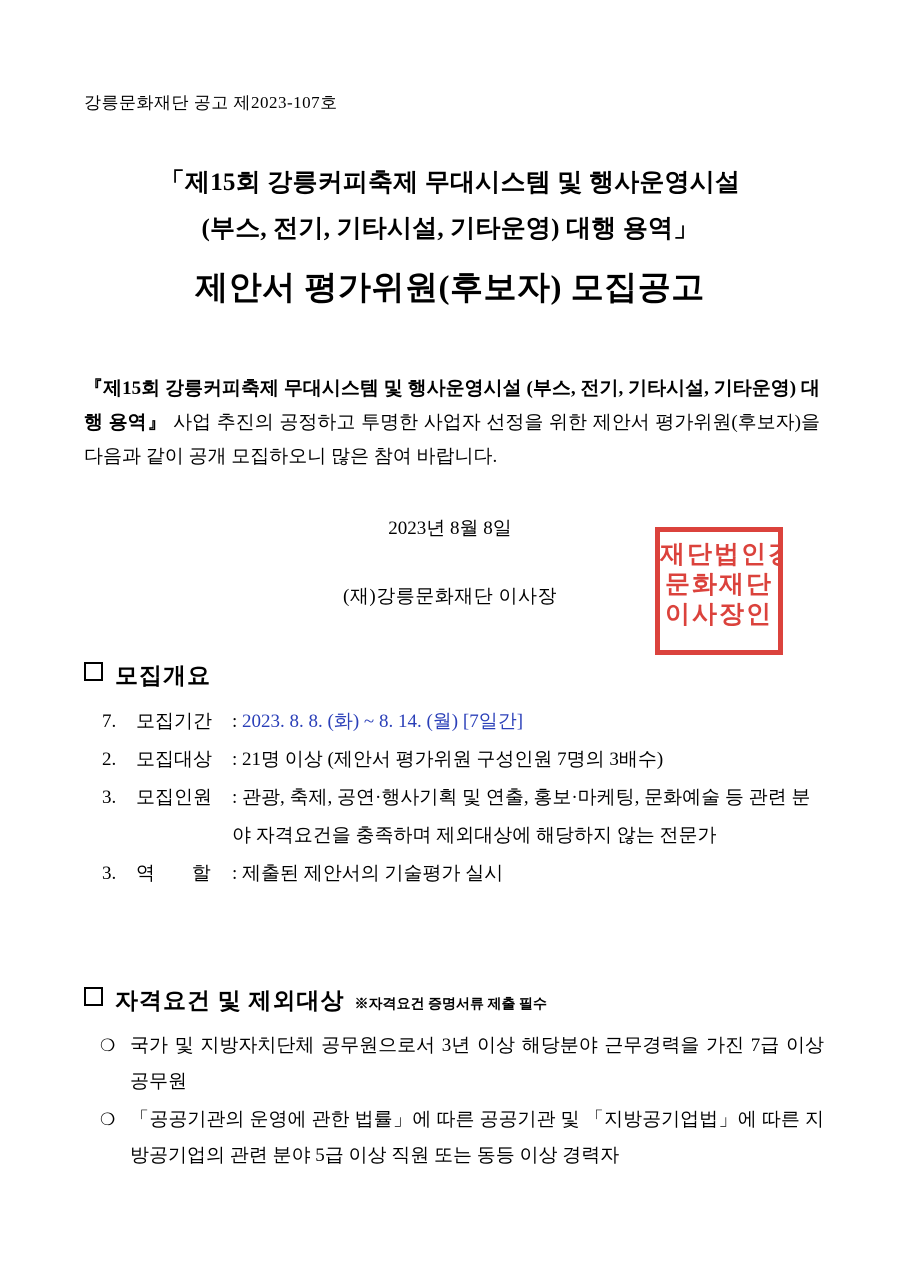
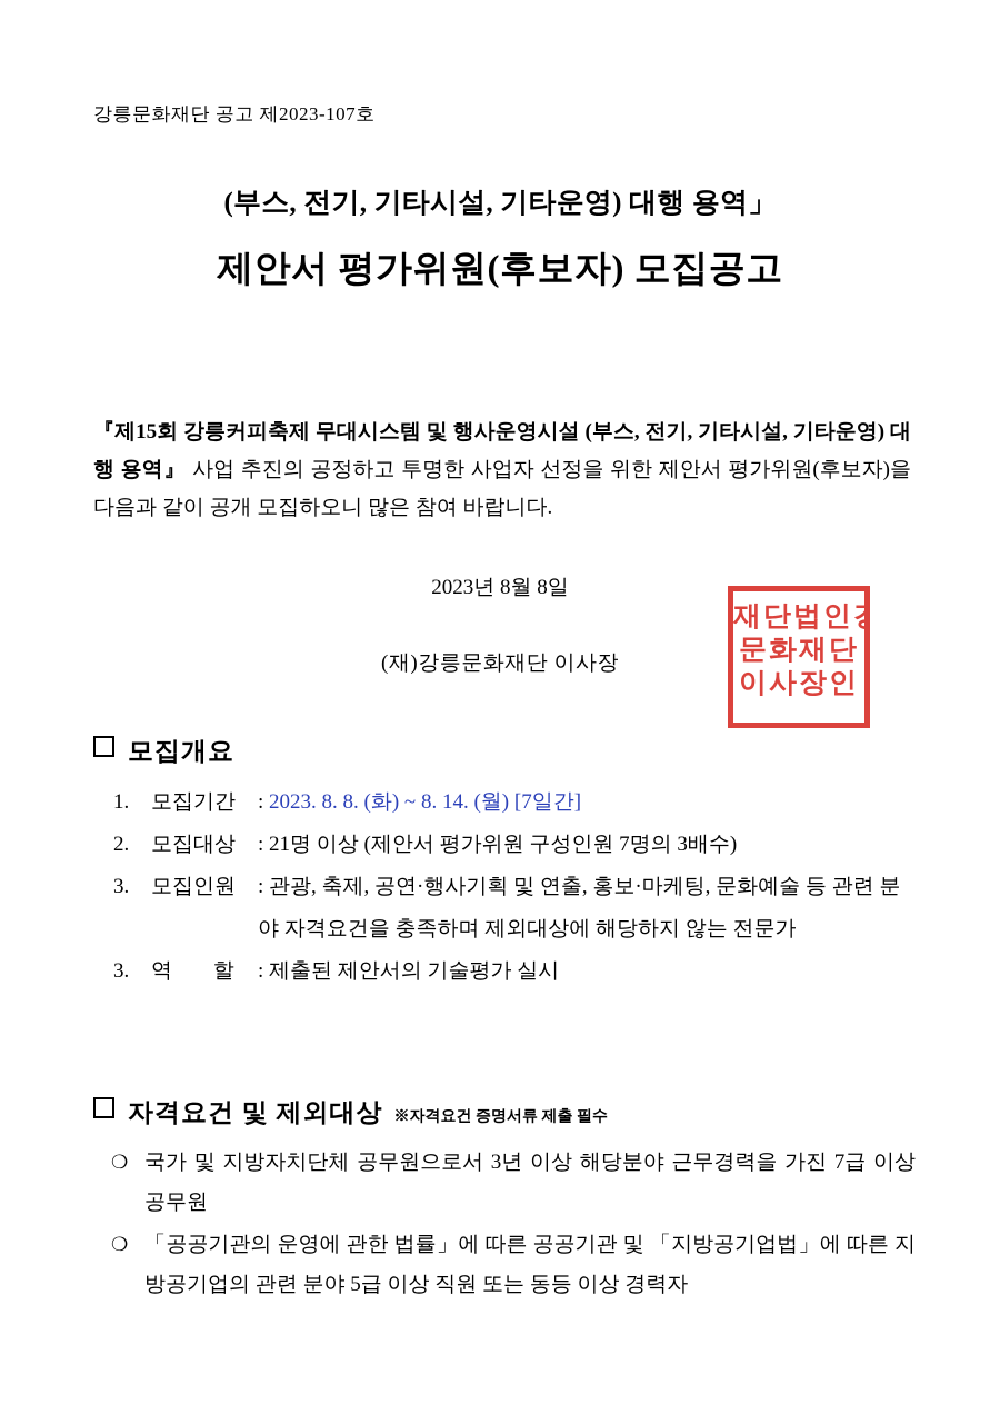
  강릉문화재단 공고 제2023-107호
- 「제15회 강릉커피축제 무대시스템 및 행사운영시설
  (부스, 전기, 기타시설, 기타운영) 대행 용역」
  제안서 평가위원(후보자) 모집공고
  『제15회 강릉커피축제 무대시스템 및 행사운영시설 (부스, 전기, 기타시설, 기타운영) 대행 용역』 사업 추진의 공정하고 투명한 사업자 선정을 위한 제안서 평가위원(후보자)을 다음과 같이 공개 모집하오니 많은 참여 바랍니다.
  2023년 8월 8일
  (재)강릉문화재단 이사장
  문화재단
  이사장인
  모집개요
- 7.
+ 1.
  모집기간
  : 2023. 8. 8. (화) ~ 8. 14. (월) [7일간]
  2.
  모집대상
  : 21명 이상 (제안서 평가위원 구성인원 7명의 3배수)
  3.
  모집인원
  : 관광, 축제, 공연·행사기획 및 연출, 홍보·마케팅, 문화예술 등 관련 분야 자격요건을 충족하며 제외대상에 해당하지 않는 전문가
  3.
  역 할
  : 제출된 제안서의 기술평가 실시
  자격요건 및 제외대상 ※자격요건 증명서류 제출 필수
  ❍
  국가 및 지방자치단체 공무원으로서 3년 이상 해당분야 근무경력을 가진 7급 이상 공무원
  ❍
  「공공기관의 운영에 관한 법률」에 따른 공공기관 및 「지방공기업법」에 따른 지방공기업의 관련 분야 5급 이상 직원 또는 동등 이상 경력자
